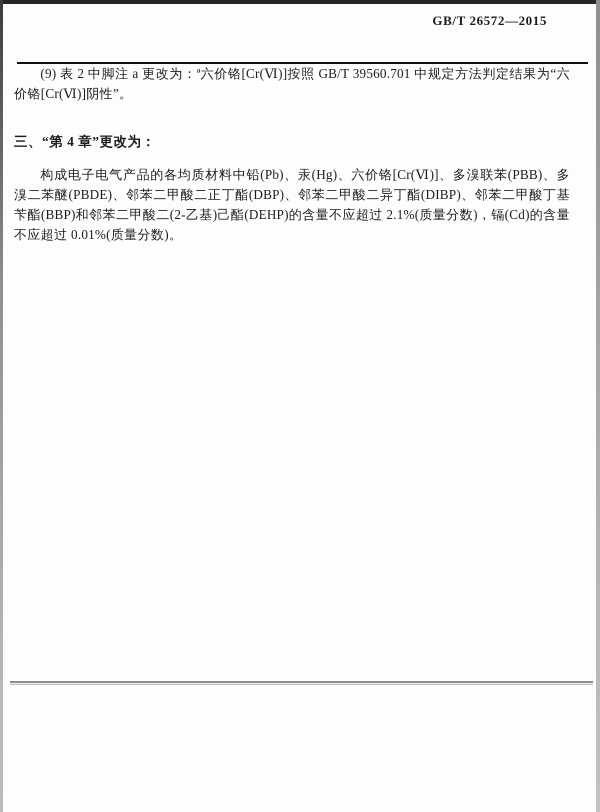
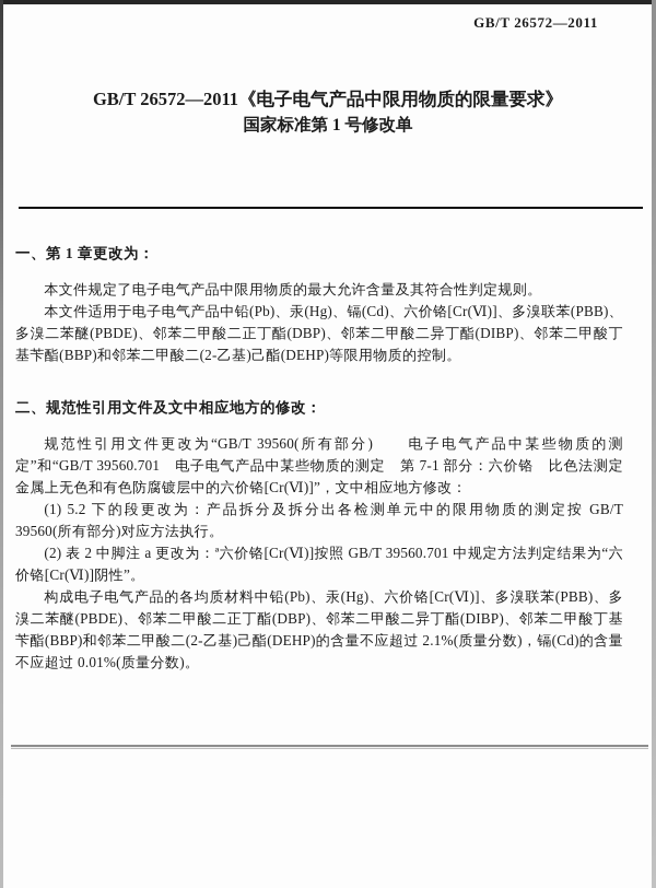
- GB/T 26572—2015
+ GB/T 26572—2011
+ GB/T 26572—2011《电子电气产品中限用物质的限量要求》
+ 国家标准第 1 号修改单
+ 一、第 1 章更改为：
+ 本文件规定了电子电气产品中限用物质的最大允许含量及其符合性判定规则。
+ 本文件适用于电子电气产品中铅(Pb)、汞(Hg)、镉(Cd)、六价铬[Cr(Ⅵ)]、多溴联苯(PBB)、多溴二苯醚(PBDE)、邻苯二甲酸二正丁酯(DBP)、邻苯二甲酸二异丁酯(DIBP)、邻苯二甲酸丁基苄酯(BBP)和邻苯二甲酸二(2-乙基)己酯(DEHP)等限用物质的控制。
+ 二、规范性引用文件及文中相应地方的修改：
+ 规范性引用文件更改为“GB/T 39560(所有部分) 电子电气产品中某些物质的测定”和“GB/T 39560.701 电子电气产品中某些物质的测定 第 7-1 部分：六价铬 比色法测定金属上无色和有色防腐镀层中的六价铬[Cr(Ⅵ)]”，文中相应地方修改：
+ (1) 5.2 下的段更改为：产品拆分及拆分出各检测单元中的限用物质的测定按 GB/T 39560(所有部分)对应方法执行。
- (9) 表 2 中脚注 a 更改为：ª六价铬[Cr(Ⅵ)]按照 GB/T 39560.701 中规定方法判定结果为“六价铬[Cr(Ⅵ)]阴性”。
+ (2) 表 2 中脚注 a 更改为：ª六价铬[Cr(Ⅵ)]按照 GB/T 39560.701 中规定方法判定结果为“六价铬[Cr(Ⅵ)]阴性”。
- 三、“第 4 章”更改为：
  构成电子电气产品的各均质材料中铅(Pb)、汞(Hg)、六价铬[Cr(Ⅵ)]、多溴联苯(PBB)、多溴二苯醚(PBDE)、邻苯二甲酸二正丁酯(DBP)、邻苯二甲酸二异丁酯(DIBP)、邻苯二甲酸丁基苄酯(BBP)和邻苯二甲酸二(2-乙基)己酯(DEHP)的含量不应超过 2.1%(质量分数)，镉(Cd)的含量不应超过 0.01%(质量分数)。
